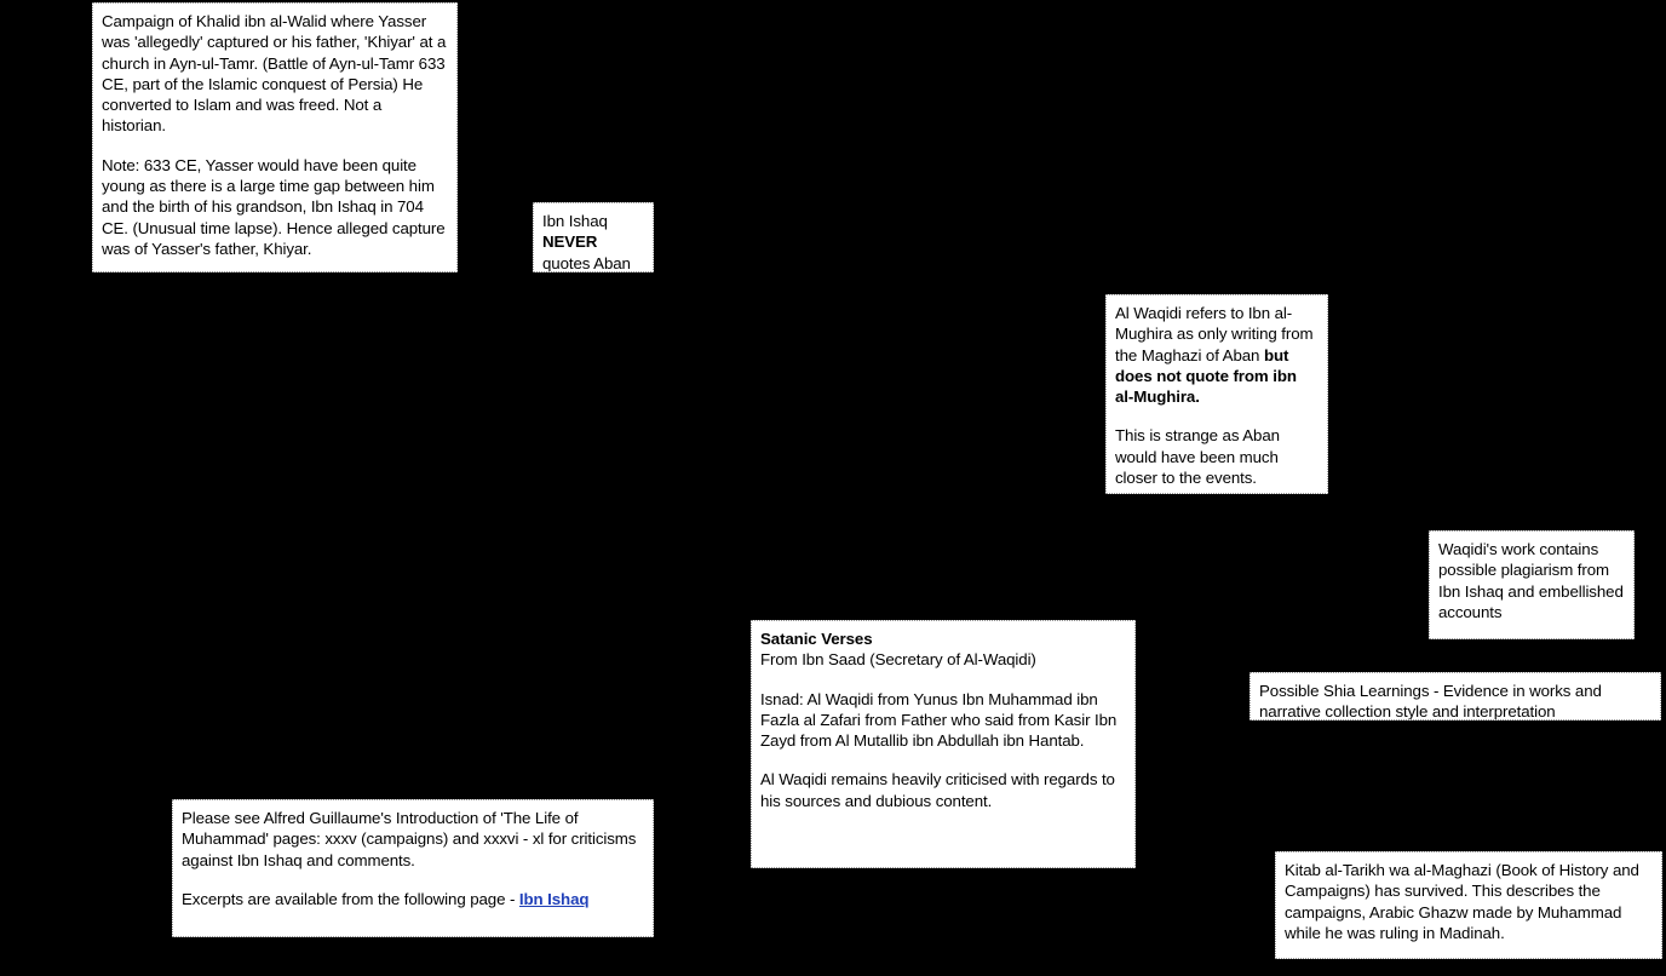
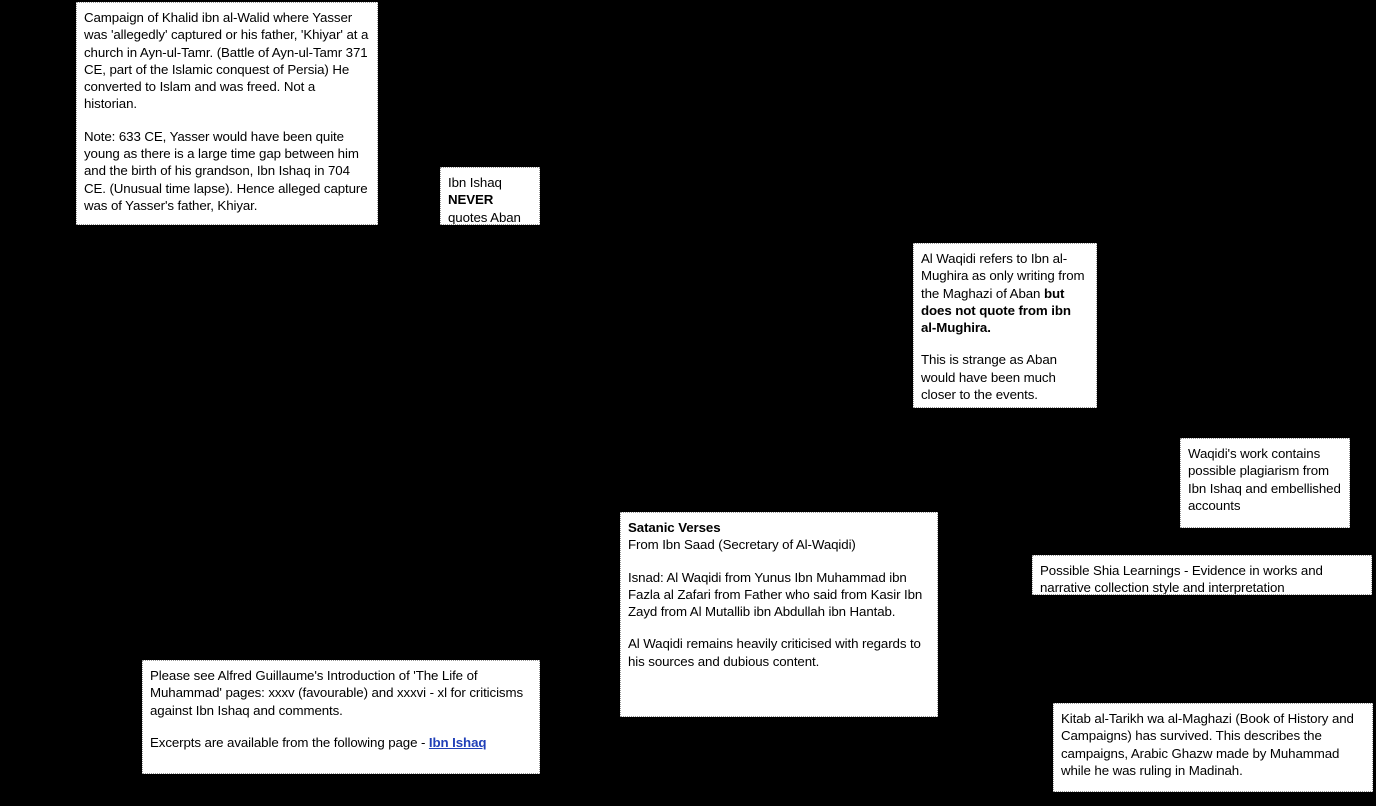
- Campaign of Khalid ibn al-Walid where Yasser was 'allegedly' captured or his father, 'Khiyar' at a church in Ayn-ul-Tamr. (Battle of Ayn-ul-Tamr 633 CE, part of the Islamic conquest of Persia) He converted to Islam and was freed. Not a historian.
+ Campaign of Khalid ibn al-Walid where Yasser was 'allegedly' captured or his father, 'Khiyar' at a church in Ayn-ul-Tamr. (Battle of Ayn-ul-Tamr 371 CE, part of the Islamic conquest of Persia) He converted to Islam and was freed. Not a historian.
  Note: 633 CE, Yasser would have been quite young as there is a large time gap between him and the birth of his grandson, Ibn Ishaq in 704 CE. (Unusual time lapse). Hence alleged capture was of Yasser's father, Khiyar.
  Al Waqidi refers to Ibn al-Mughira as only writing from the Maghazi of Aban but does not quote from ibn al-Mughira.
  This is strange as Aban would have been much closer to the events.
  Waqidi's work contains possible plagiarism from Ibn Ishaq and embellished accounts
  Satanic Verses
  From Ibn Saad (Secretary of Al-Waqidi)
  Isnad: Al Waqidi from Yunus Ibn Muhammad ibn Fazla al Zafari from Father who said from Kasir Ibn Zayd from Al Mutallib ibn Abdullah ibn Hantab.
  Al Waqidi remains heavily criticised with regards to his sources and dubious content.
  Possible Shia Learnings - Evidence in works and narrative collection style and interpretation
- Please see Alfred Guillaume's Introduction of 'The Life of Muhammad' pages: xxxv (campaigns) and xxxvi - xl for criticisms against Ibn Ishaq and comments.
+ Please see Alfred Guillaume's Introduction of 'The Life of Muhammad' pages: xxxv (favourable) and xxxvi - xl for criticisms against Ibn Ishaq and comments.
  Excerpts are available from the following page - Ibn Ishaq
  Kitab al-Tarikh wa al-Maghazi (Book of History and Campaigns) has survived. This describes the campaigns, Arabic Ghazw made by Muhammad while he was ruling in Madinah.
